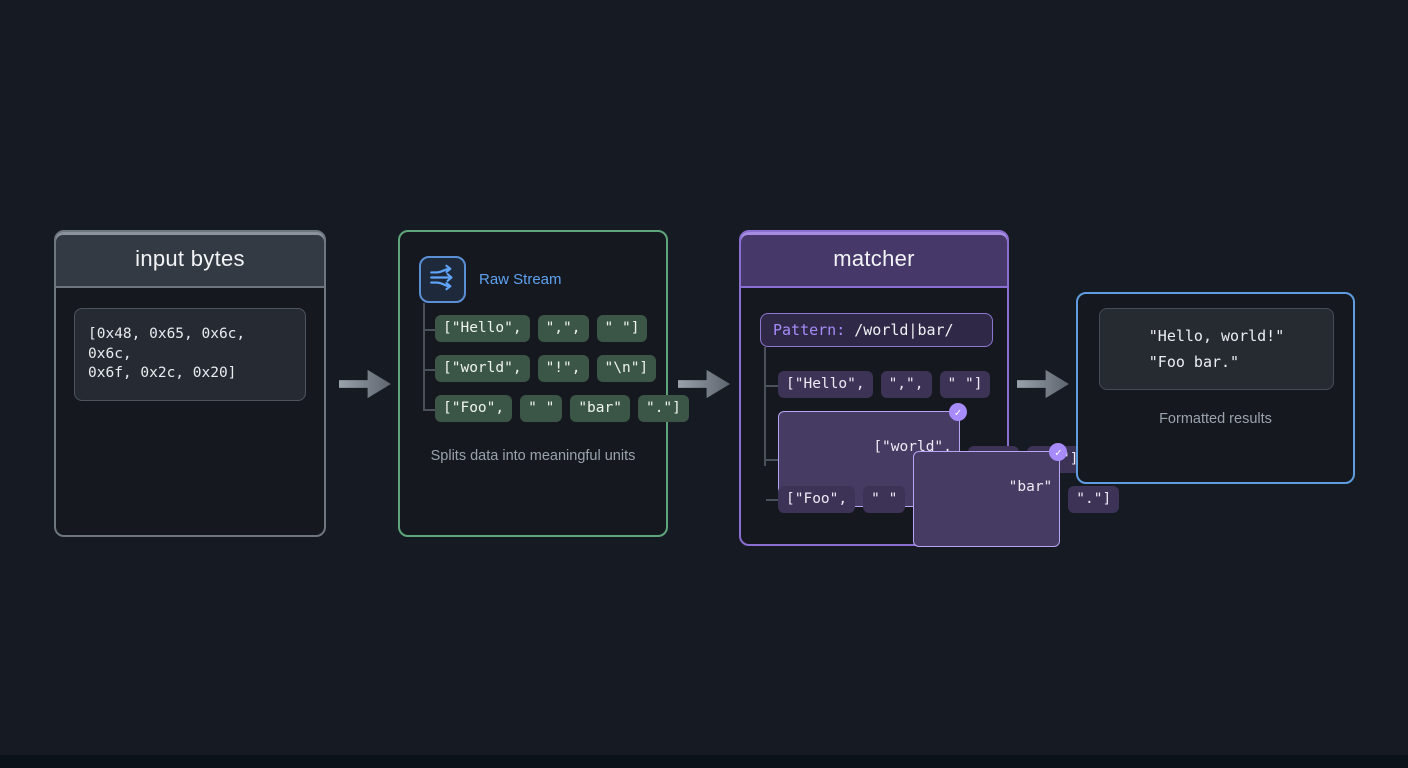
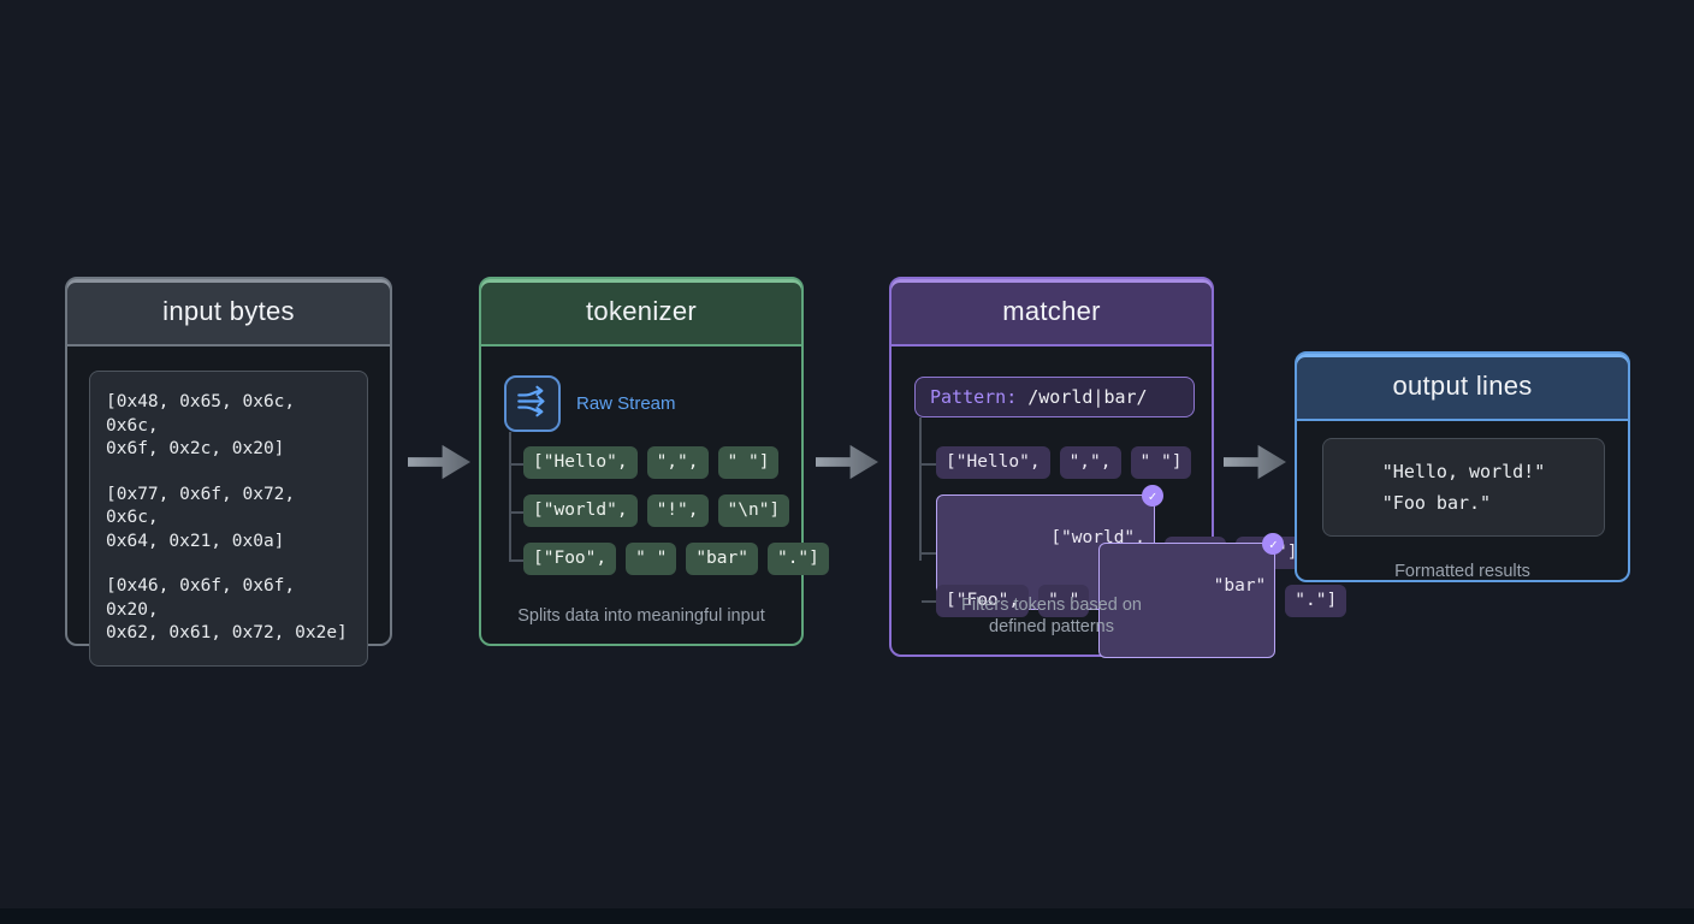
  input bytes
  [0x48, 0x65, 0x6c, 0x6c,
  0x6f, 0x2c, 0x20]
+ [0x77, 0x6f, 0x72, 0x6c,
+ 0x64, 0x21, 0x0a]
+ [0x46, 0x6f, 0x6f, 0x20,
+ 0x62, 0x61, 0x72, 0x2e]
+ tokenizer
  Raw Stream
  ["Hello",
  ",",
  " "]
  ["world",
  "!",
  "\n"]
  ["Foo",
  " "
  "bar"
  "."]
- Splits data into meaningful units
+ Splits data into meaningful input
  matcher
  Pattern:
  /world|bar/
  ["Hello",
  ",",
  " "]
  ["world",
  ✓
  ["Foo",
  " "
  "bar"
  ✓
  "."]
+ Filters tokens based on
+ defined patterns
+ output lines
  "Hello, world!"
  "Foo bar."
  Formatted results
